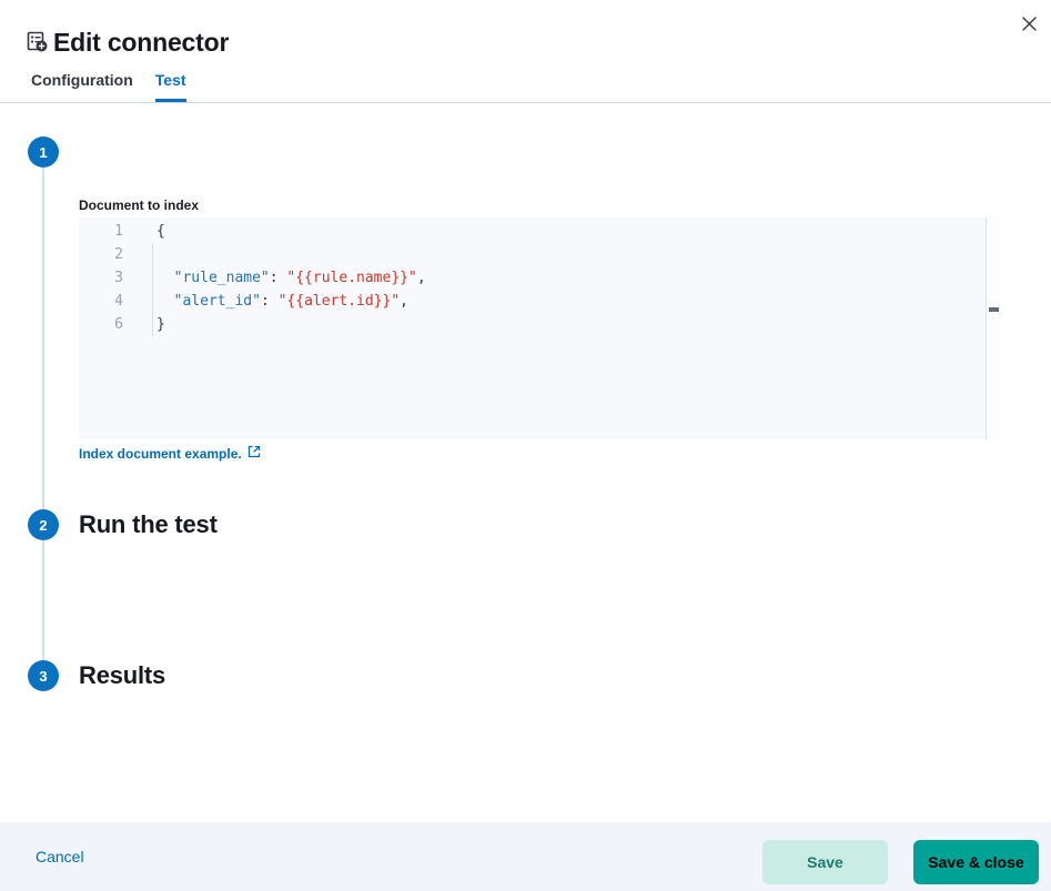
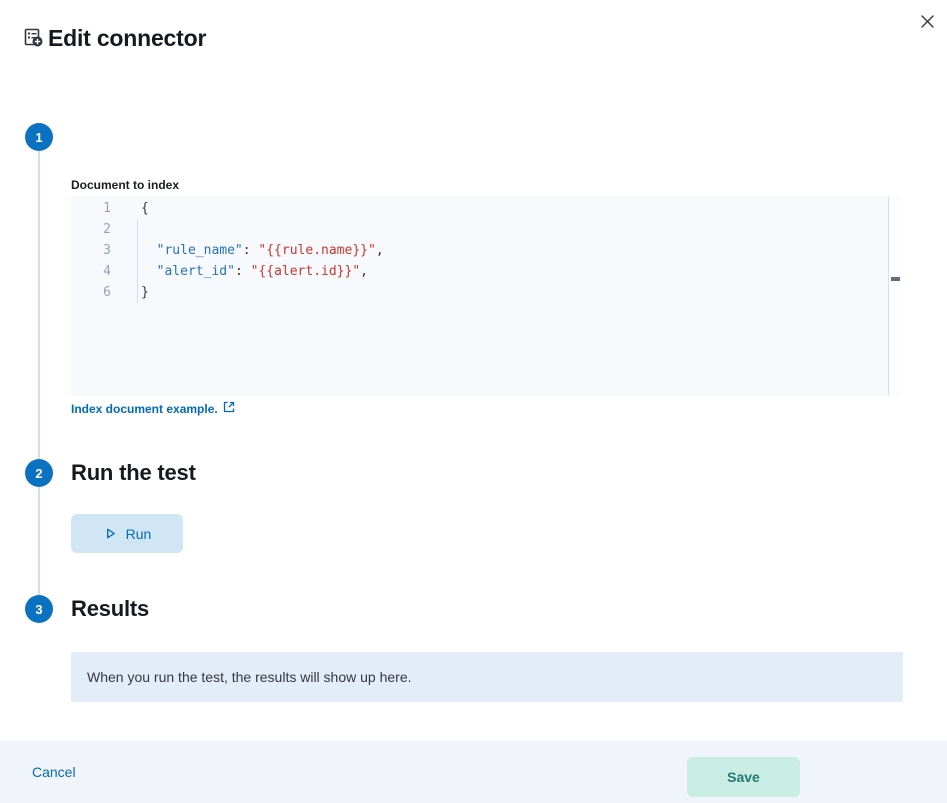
  Edit connector
- Configuration
- Test
  1
  Document to index
  1
  {
  2
  3
  "rule_name": "{{rule.name}}",
  4
  "alert_id": "{{alert.id}}",
  6
  }
  Index document example.
  2
  Run the test
+ Run
  3
  Results
+ When you run the test, the results will show up here.
  Cancel
  Save
- Save & close
